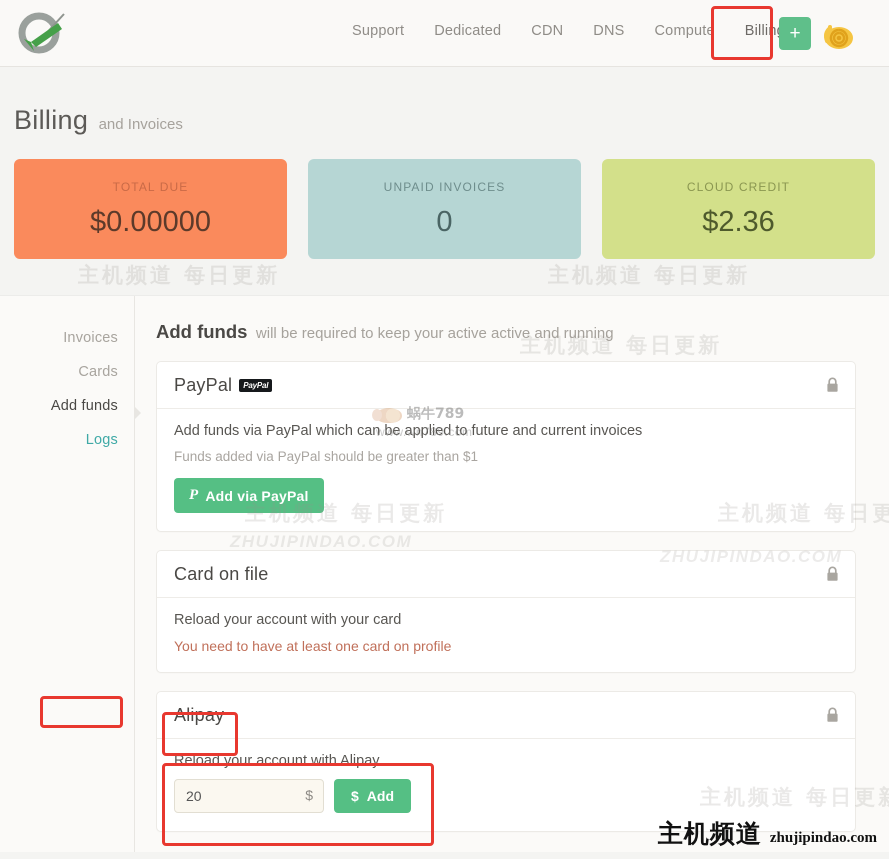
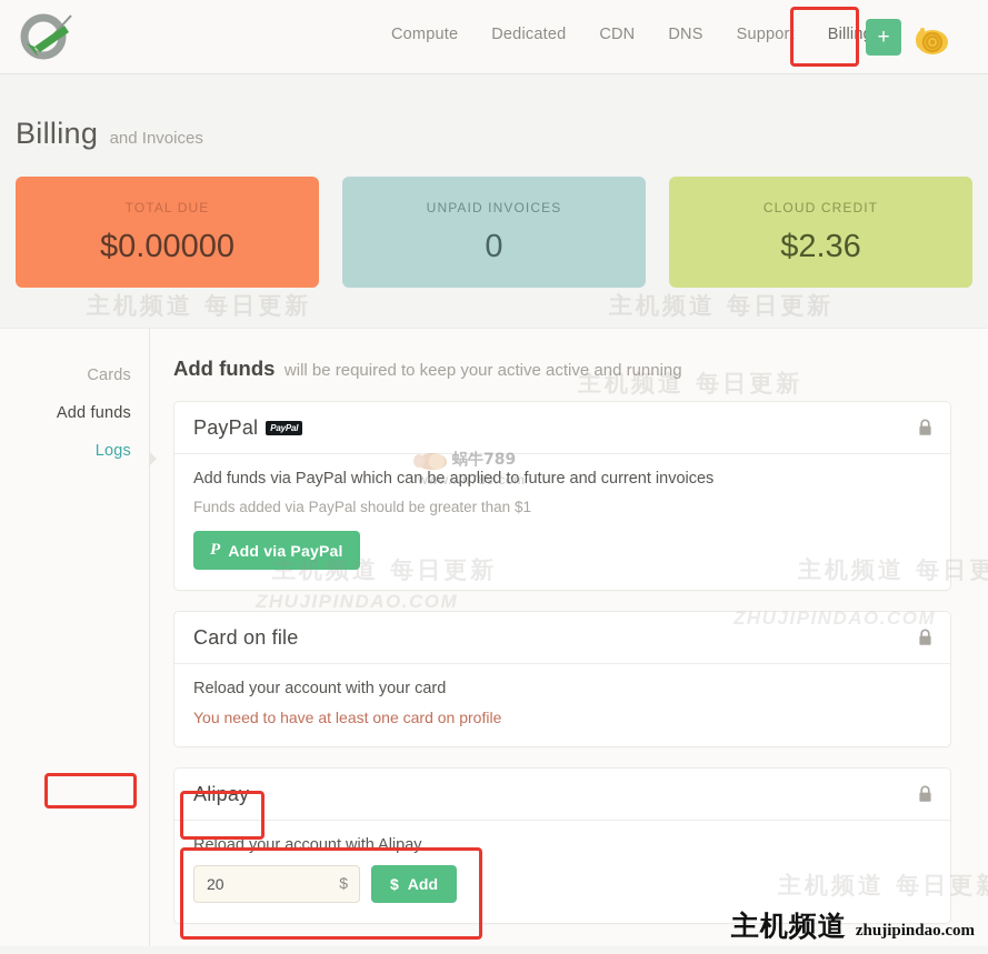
  主机频道 每日更新
  ZHUJIPINDAO.COM
  主机频道 每日更
  ZHUJIPINDAO.COM
  主机频道 每日更
  主机频道 每日更新
- Support
+ Compute
  Dedicated
  CDN
  DNS
- Compute
+ Support
  Billin
  +
  Billing and Invoices
  TOTAL DUE
  $0.00000
  UNPAID INVOICES
  0
  CLOUD CREDIT
  $2.36
- Invoices
  Cards
  Add funds
  Logs
  Add funds will be required to keep your active active and running
  PayPal
  PayPal
  Add funds via PayPal which can be applied to future and current invoices
  Funds added via PayPal should be greater than $1
  P
  Add via PayPal
  Card on file
  Reload your account with your card
  You need to have at least one card on profile
  Alipay
  Reload your account with Alipay
  20
  $
  $
  Add
  蜗牛789
  www.wn789.com
  主机频道
  zhujipindao.com
